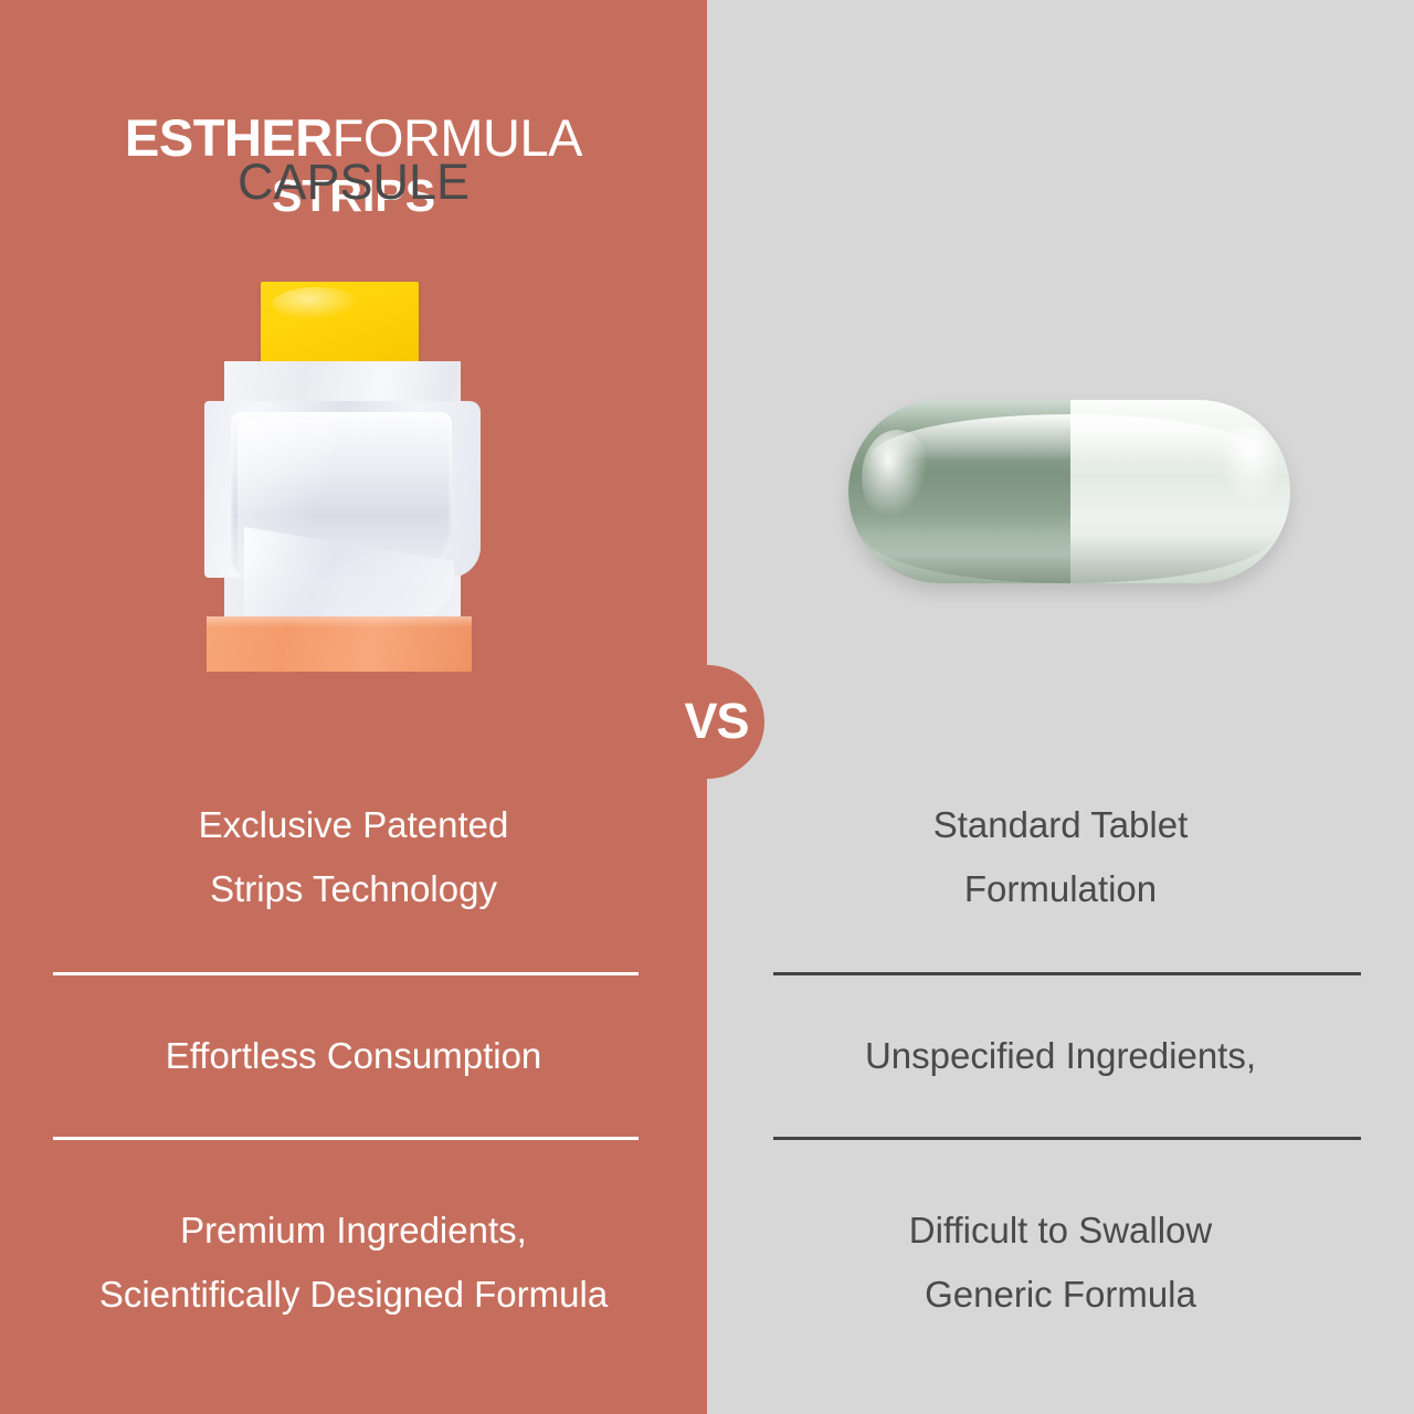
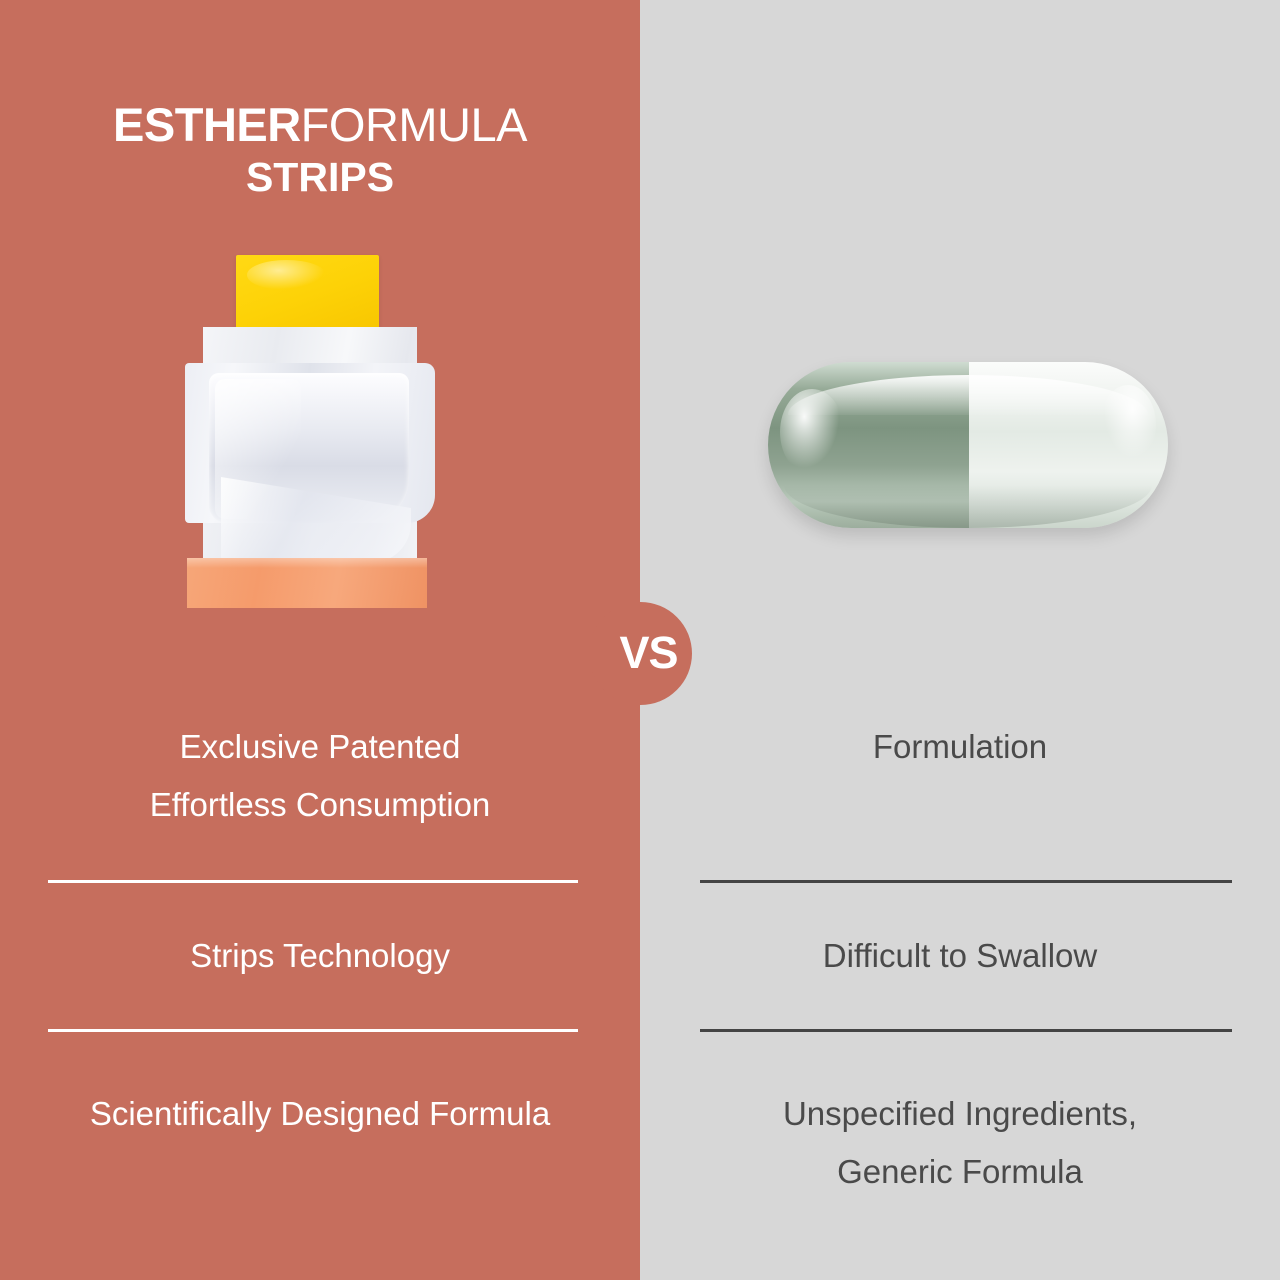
  ESTHERFORMULA
  STRIPS
- CAPSULE
  VS
  Exclusive Patented
- Strips Technology
+ Effortless Consumption
- Standard Tablet
  Formulation
- Effortless Consumption
+ Strips Technology
- Unspecified Ingredients,
+ Difficult to Swallow
- Premium Ingredients,
  Scientifically Designed Formula
- Difficult to Swallow
+ Unspecified Ingredients,
  Generic Formula
